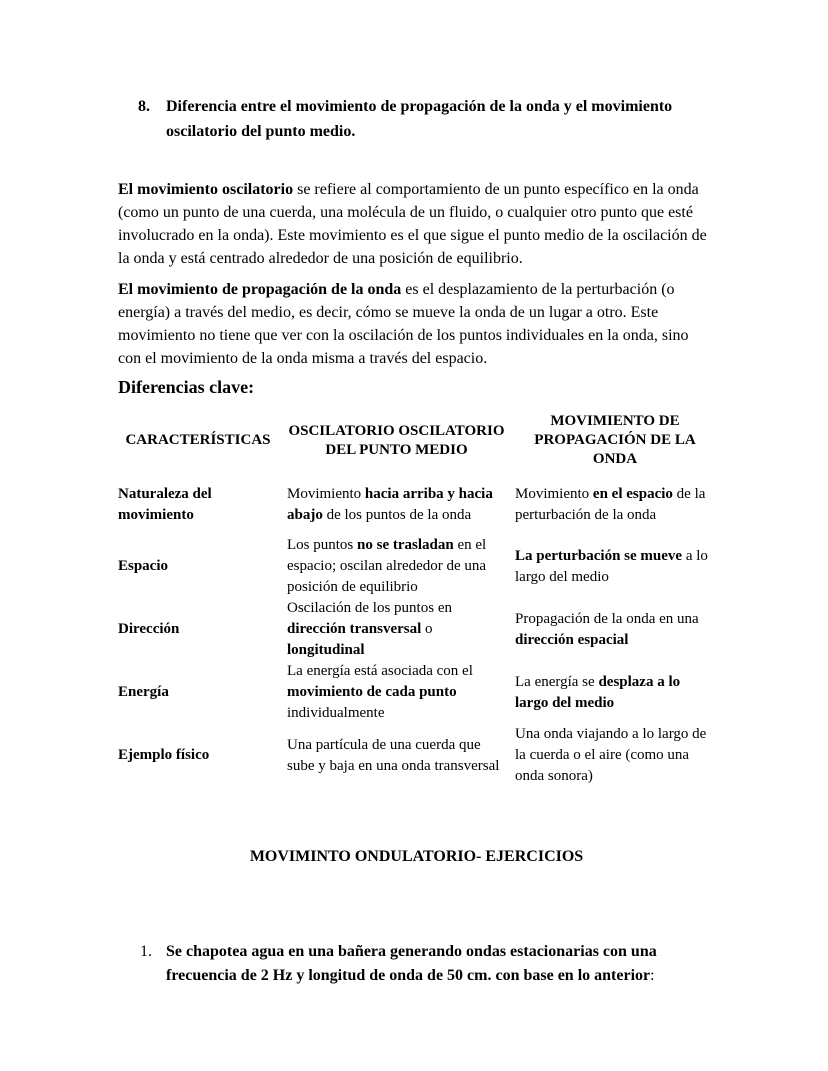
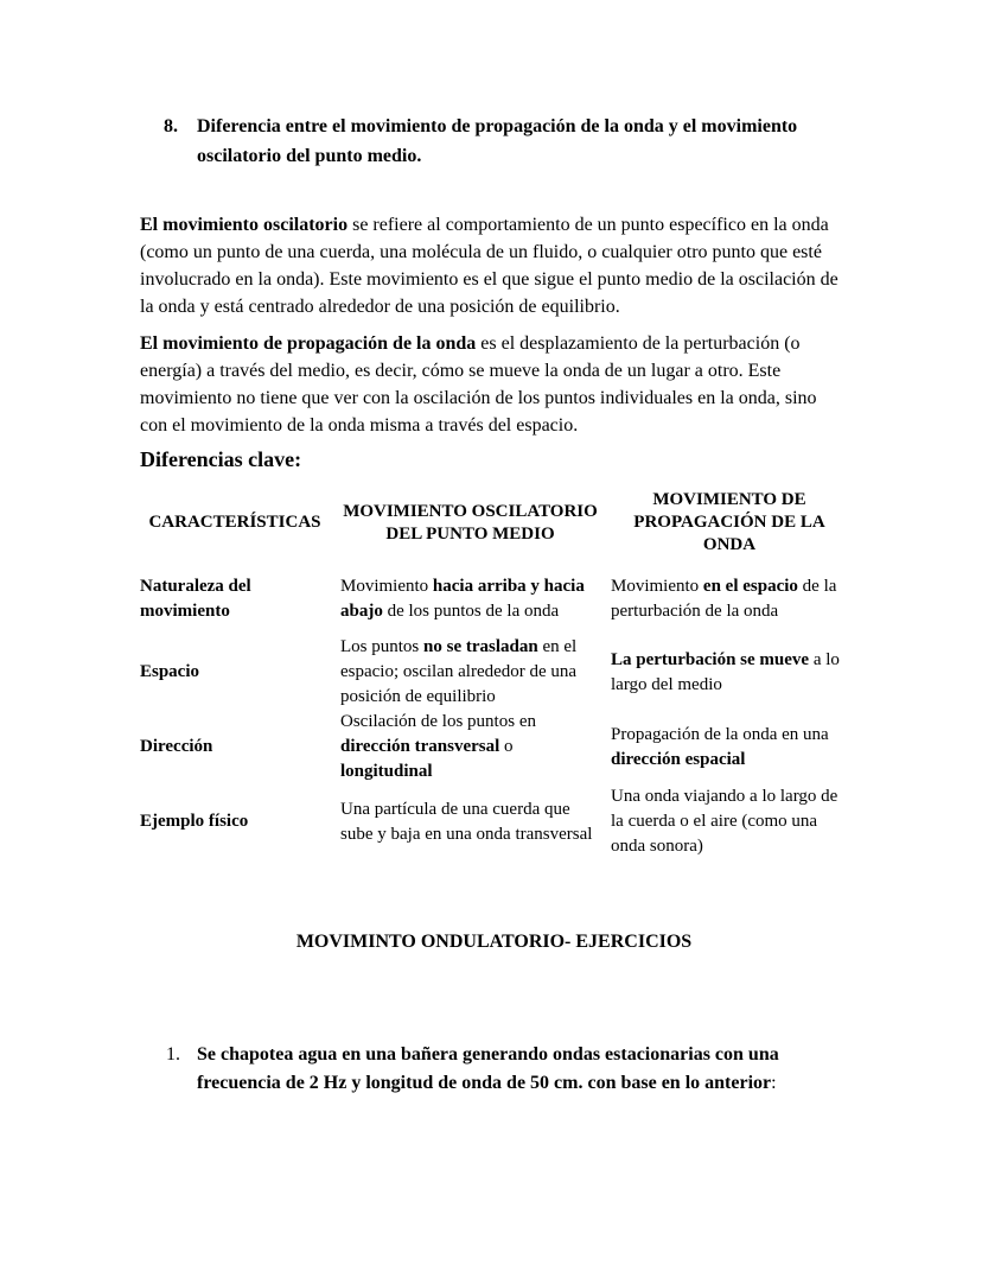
  8.
  Diferencia entre el movimiento de propagación de la onda y el movimiento oscilatorio del punto medio.
  El movimiento oscilatorio se refiere al comportamiento de un punto específico en la onda (como un punto de una cuerda, una molécula de un fluido, o cualquier otro punto que esté involucrado en la onda). Este movimiento es el que sigue el punto medio de la oscilación de la onda y está centrado alrededor de una posición de equilibrio.
  El movimiento de propagación de la onda es el desplazamiento de la perturbación (o energía) a través del medio, es decir, cómo se mueve la onda de un lugar a otro. Este movimiento no tiene que ver con la oscilación de los puntos individuales en la onda, sino con el movimiento de la onda misma a través del espacio.
  Diferencias clave:
  CARACTERÍSTICAS
- OSCILATORIO OSCILATORIO DEL PUNTO MEDIO
+ MOVIMIENTO OSCILATORIO DEL PUNTO MEDIO
  MOVIMIENTO DE PROPAGACIÓN DE LA ONDA
  Naturaleza del movimiento
  Movimiento hacia arriba y hacia abajo de los puntos de la onda
  Movimiento en el espacio de la perturbación de la onda
  Espacio
  Los puntos no se trasladan en el espacio; oscilan alrededor de una posición de equilibrio
  La perturbación se mueve a lo largo del medio
  Dirección
  Oscilación de los puntos en dirección transversal o longitudinal
  Propagación de la onda en una dirección espacial
- Energía
- La energía está asociada con el movimiento de cada punto individualmente
- La energía se desplaza a lo largo del medio
  Ejemplo físico
  Una partícula de una cuerda que sube y baja en una onda transversal
  Una onda viajando a lo largo de la cuerda o el aire (como una onda sonora)
  MOVIMINTO ONDULATORIO- EJERCICIOS
  1.
  Se chapotea agua en una bañera generando ondas estacionarias con una frecuencia de 2 Hz y longitud de onda de 50 cm. con base en lo anterior:
